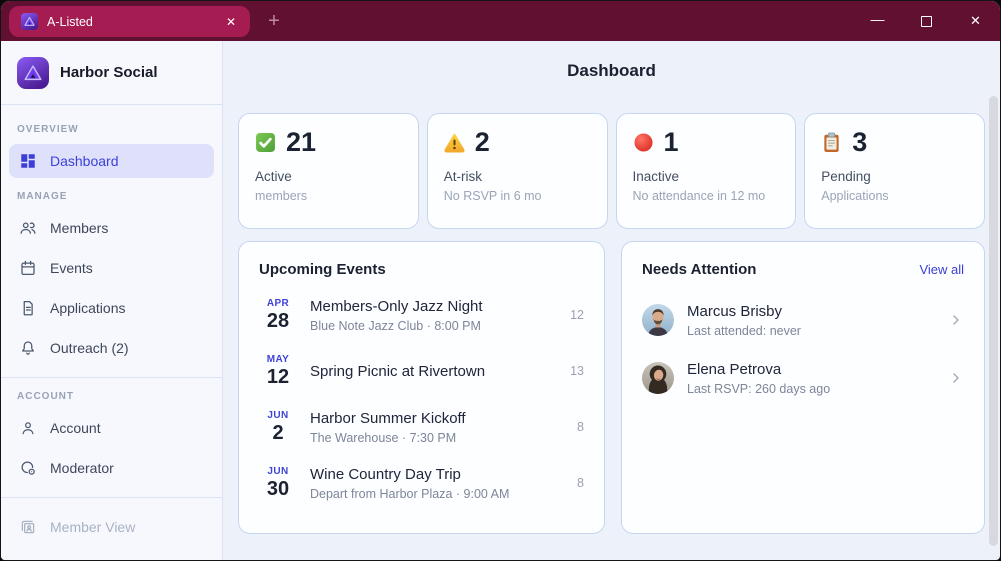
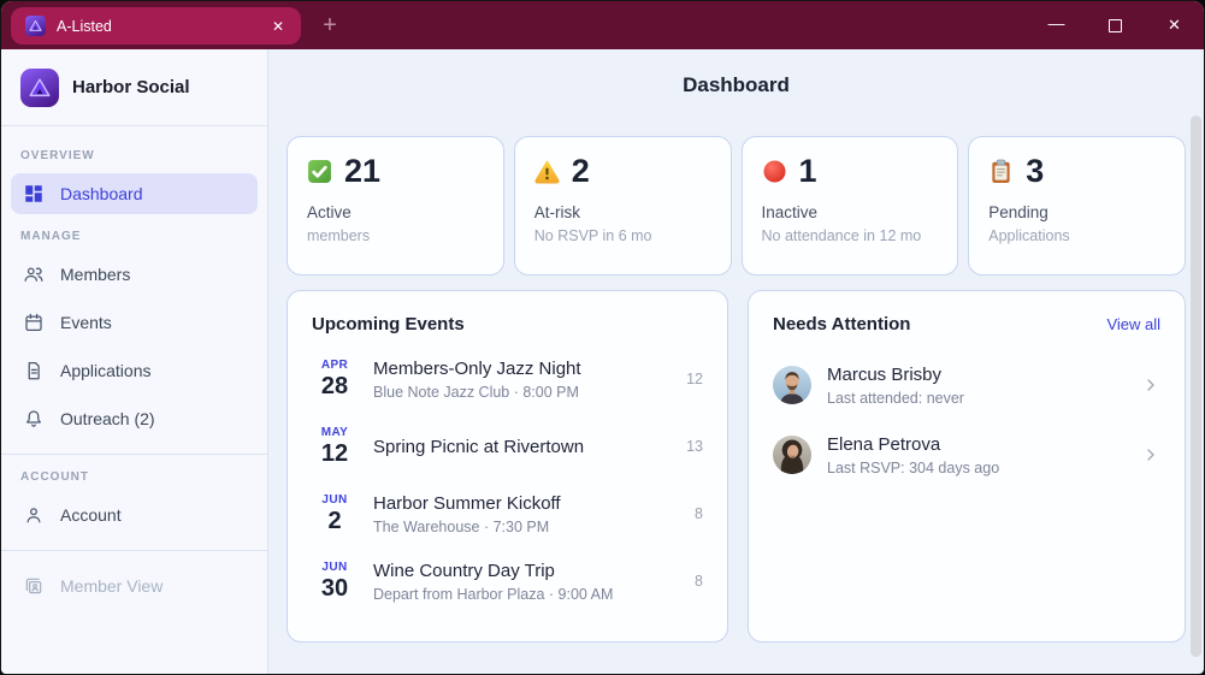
  A-Listed
  ✕
  +
  —
  ✕
  Harbor Social
  OVERVIEW
  Dashboard
  MANAGE
  Members
  Events
  Applications
  Outreach (2)
  ACCOUNT
  Account
- Moderator
  Member View
  Dashboard
  21
  Active
  members
  2
  At-risk
  No RSVP in 6 mo
  1
  Inactive
  No attendance in 12 mo
  3
  Pending
  Applications
  Upcoming Events
  APR
  28
  Members-Only Jazz Night
  Blue Note Jazz Club · 8:00 PM
  12
  MAY
  12
  Spring Picnic at Rivertown
  13
  JUN
  2
  Harbor Summer Kickoff
  The Warehouse · 7:30 PM
  8
  JUN
  30
  Wine Country Day Trip
  Depart from Harbor Plaza · 9:00 AM
  8
  Needs Attention
  View all
  Marcus Brisby
  Last attended: never
  Elena Petrova
- Last RSVP: 260 days ago
+ Last RSVP: 304 days ago
